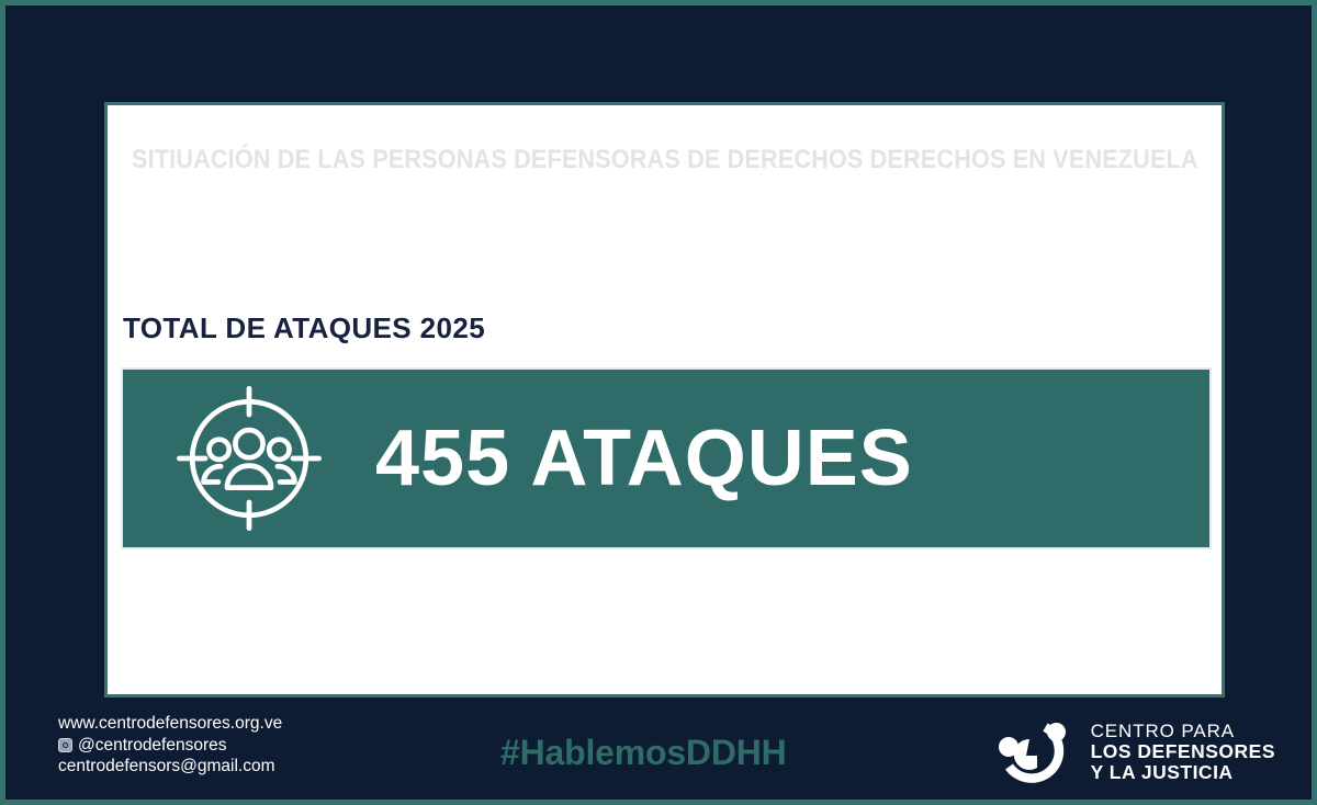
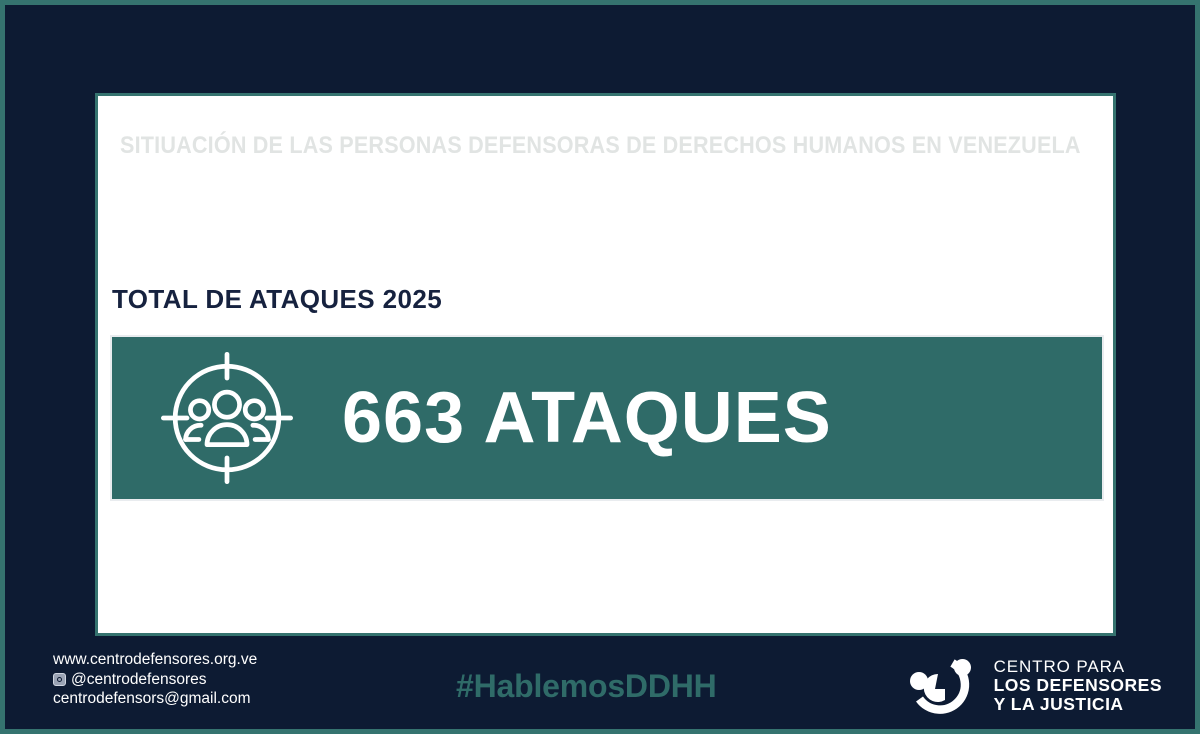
- SITIUACIÓN DE LAS PERSONAS DEFENSORAS DE DERECHOS DERECHOS EN VENEZUELA
+ SITIUACIÓN DE LAS PERSONAS DEFENSORAS DE DERECHOS HUMANOS EN VENEZUELA
  TOTAL DE ATAQUES 2025
- 455 ATAQUES
+ 663 ATAQUES
  www.centrodefensores.org.ve
  @centrodefensores
  centrodefensors@gmail.com
  #HablemosDDHH
  CENTRO PARA
  LOS DEFENSORES
  Y LA JUSTICIA
